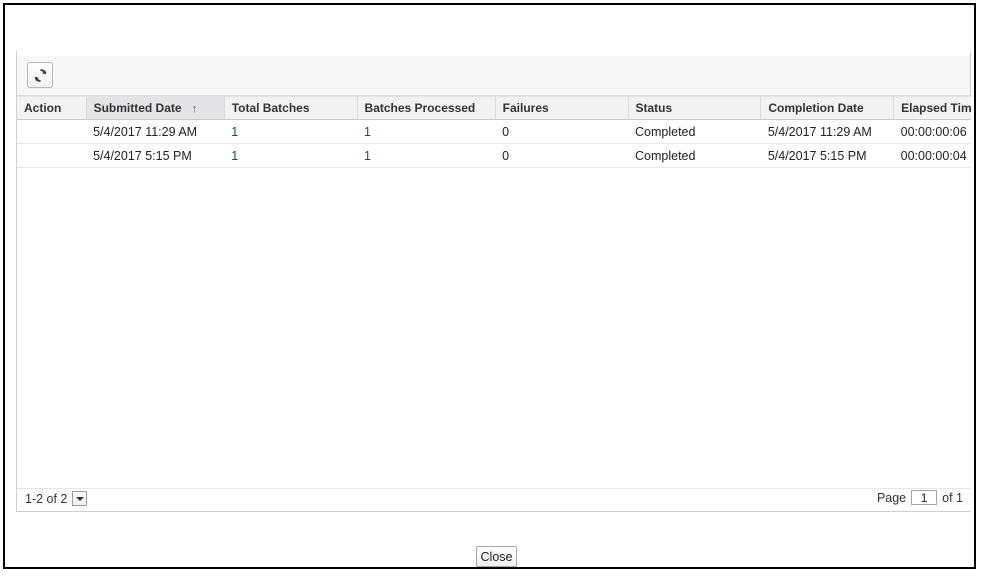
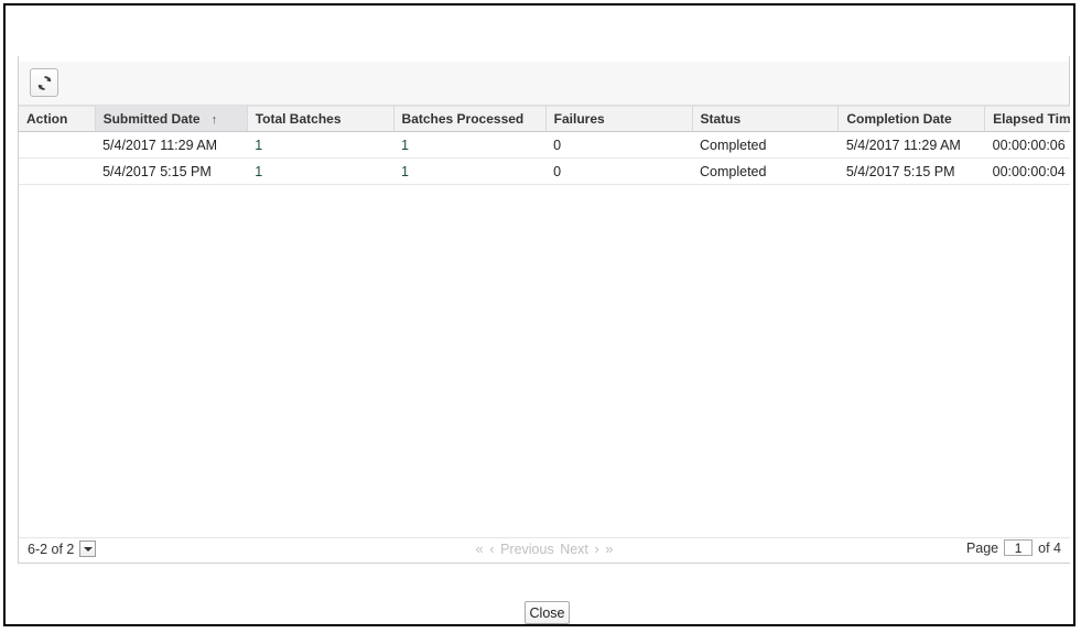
  Action	Submitted Date ↑	Total Batches	Batches Processed	Failures	Status	Completion Date	Elapsed Tim
  	5/4/2017 11:29 AM	1	1	0	Completed	5/4/2017 11:29 AM	00:00:00:06
  	5/4/2017 5:15 PM	1	1	0	Completed	5/4/2017 5:15 PM	00:00:00:04
- 1-2 of 2
+ 6-2 of 2
+ « ‹ Previous Next › »
  Page
  1
- of 1
+ of 4
  Close
